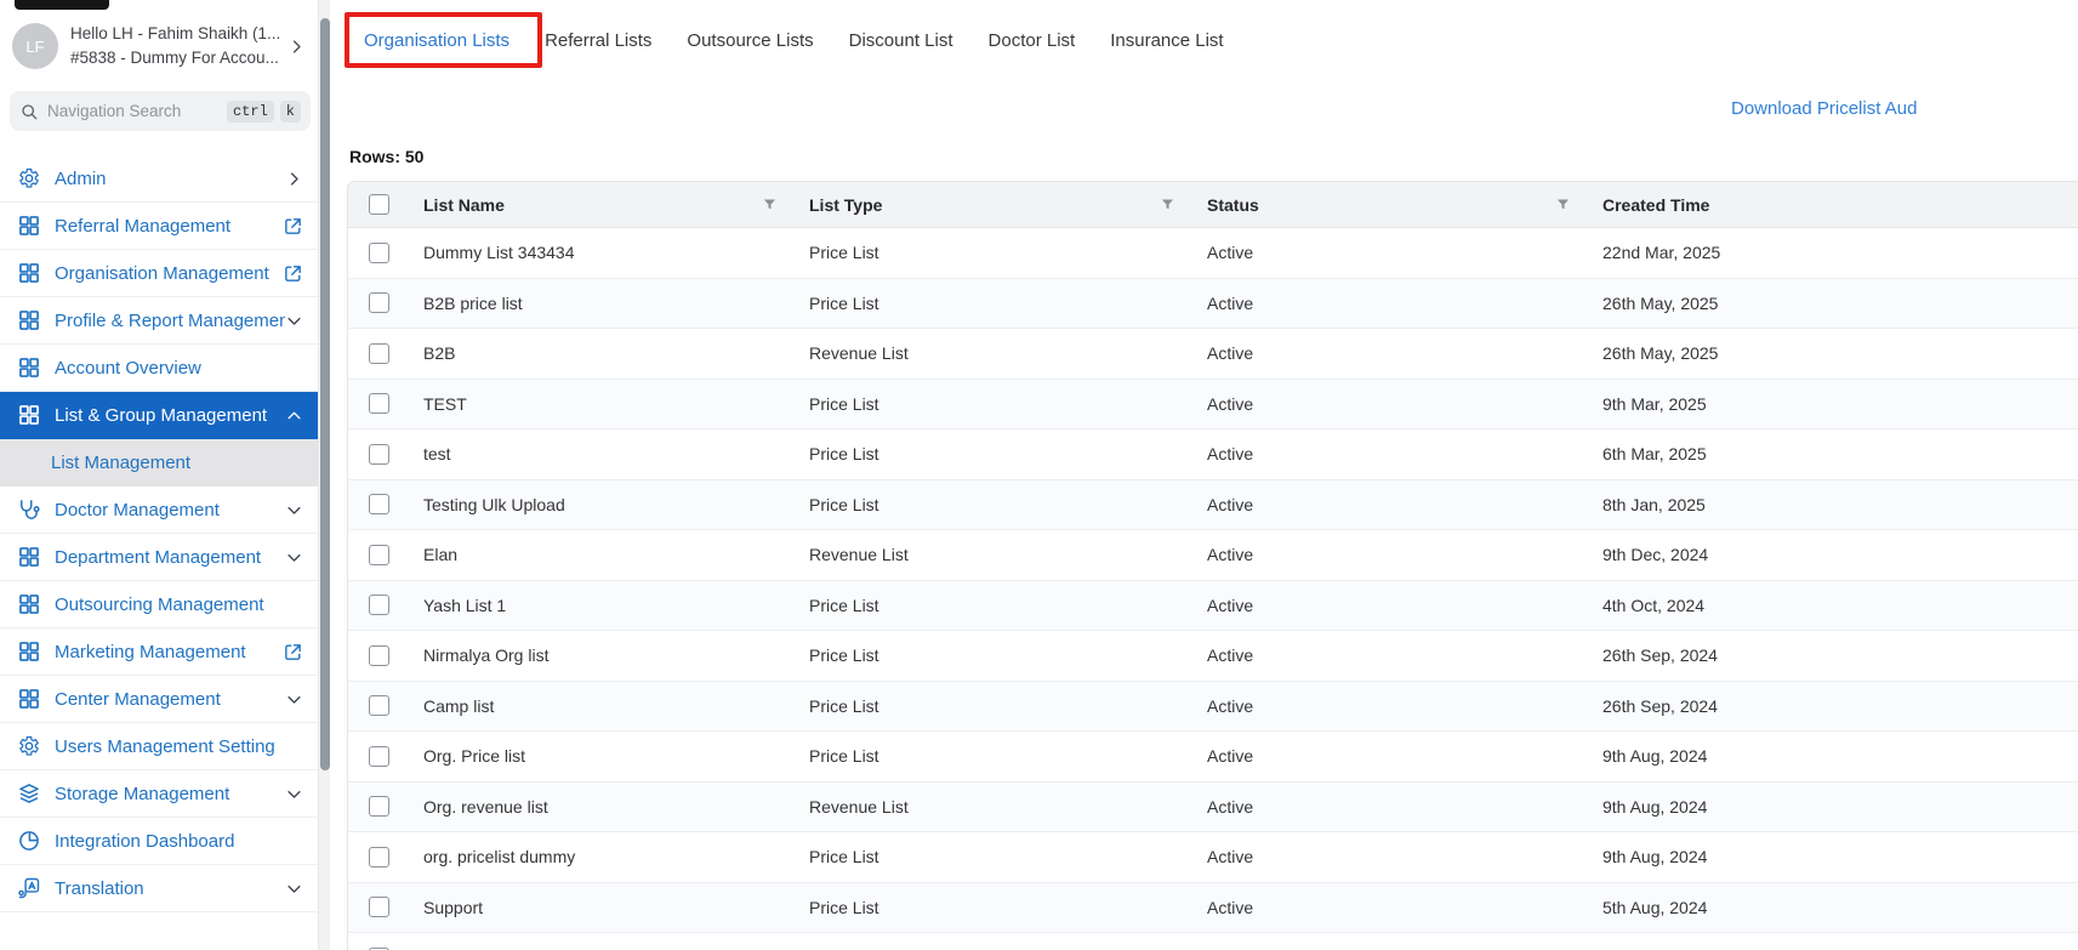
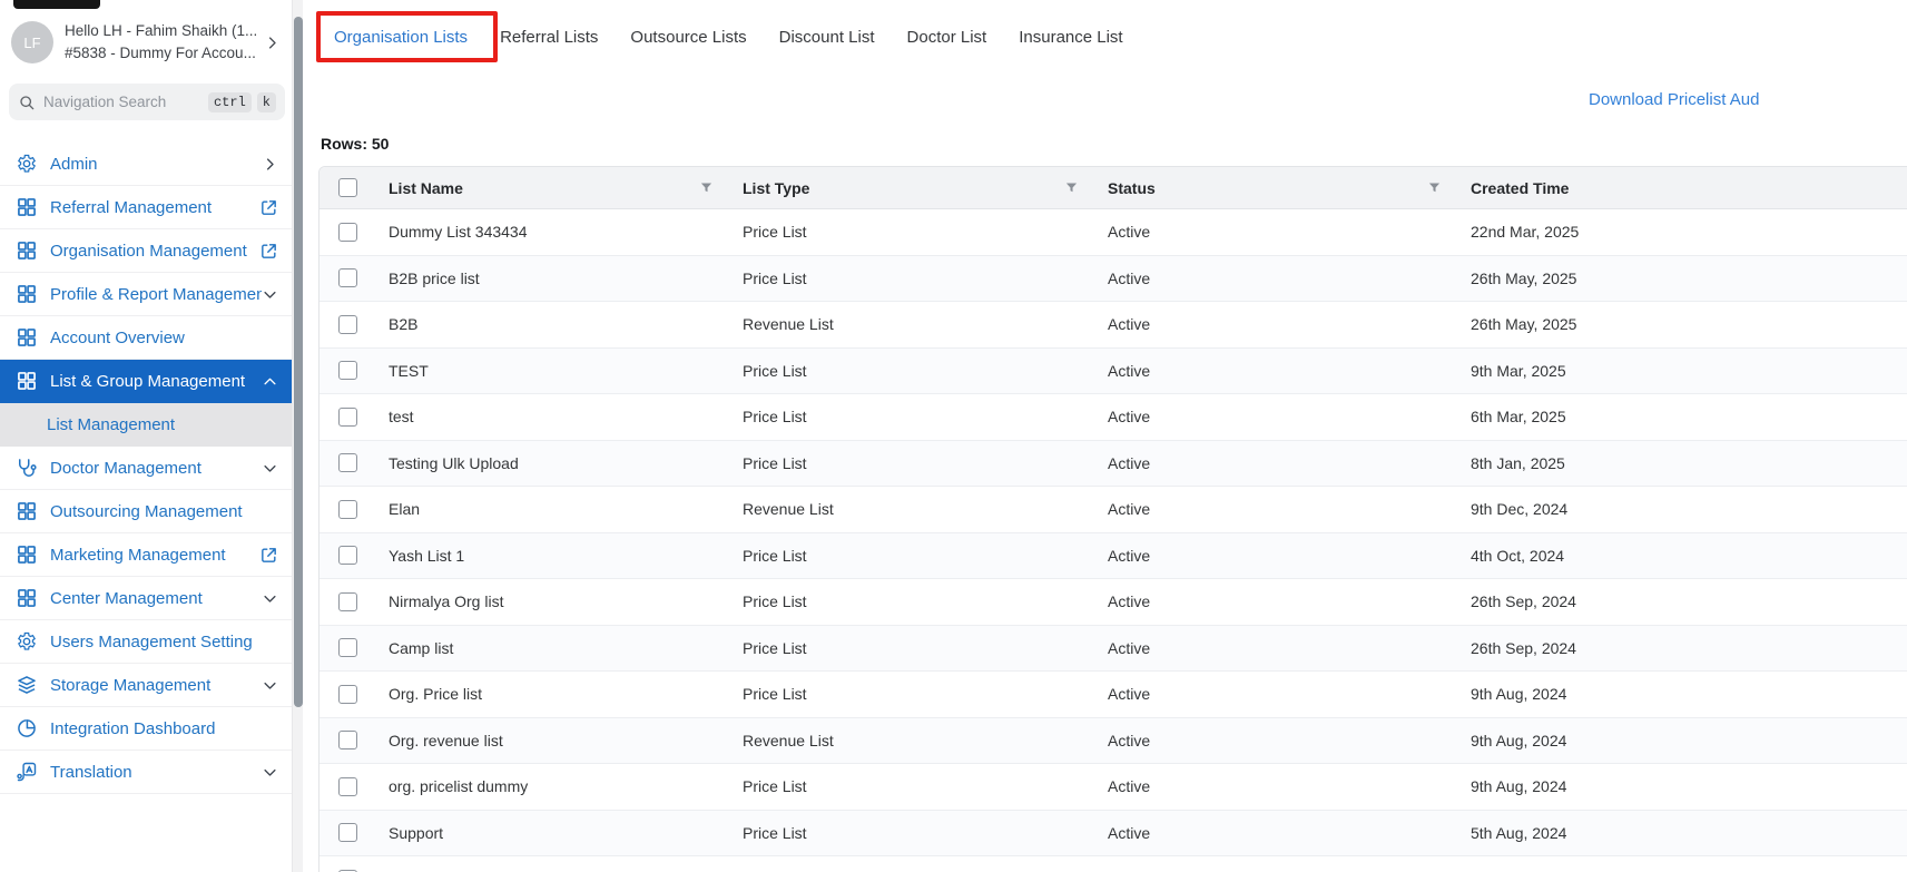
  LF
  Hello LH - Fahim Shaikh (1...
  #5838 - Dummy For Accou...
  Navigation Search
  ctrl
  k
  Admin
  Referral Management
  Organisation Management
  Profile & Report Managemen
  Account Overview
  List & Group Management
  List Management
  Doctor Management
- Department Management
  Outsourcing Management
  Marketing Management
  Center Management
  Users Management Setting
  Storage Management
  Integration Dashboard
  Translation
  Organisation Lists
  Referral Lists
  Outsource Lists
  Discount List
  Doctor List
  Insurance List
  Download Pricelist Aud
  Rows: 50
  List Name
  List Type
  Status
  Created Time
  Dummy List 343434
  Price List
  Active
  22nd Mar, 2025
  B2B price list
  Price List
  Active
  26th May, 2025
  B2B
  Revenue List
  Active
  26th May, 2025
  TEST
  Price List
  Active
  9th Mar, 2025
  test
  Price List
  Active
  6th Mar, 2025
  Testing Ulk Upload
  Price List
  Active
  8th Jan, 2025
  Elan
  Revenue List
  Active
  9th Dec, 2024
  Yash List 1
  Price List
  Active
  4th Oct, 2024
  Nirmalya Org list
  Price List
  Active
  26th Sep, 2024
  Camp list
  Price List
  Active
  26th Sep, 2024
  Org. Price list
  Price List
  Active
  9th Aug, 2024
  Org. revenue list
  Revenue List
  Active
  9th Aug, 2024
  org. pricelist dummy
  Price List
  Active
  9th Aug, 2024
  Support
  Price List
  Active
  5th Aug, 2024
